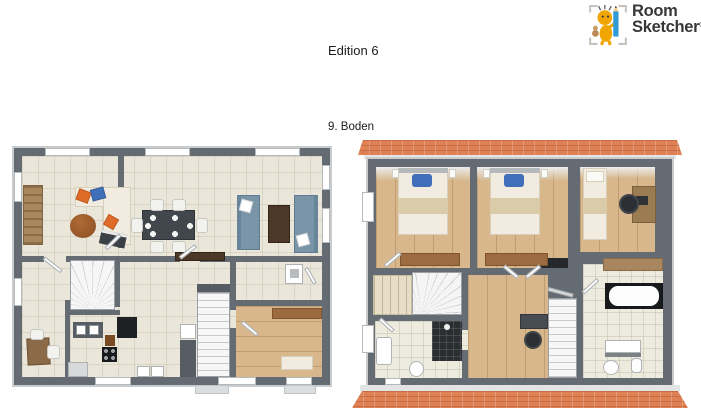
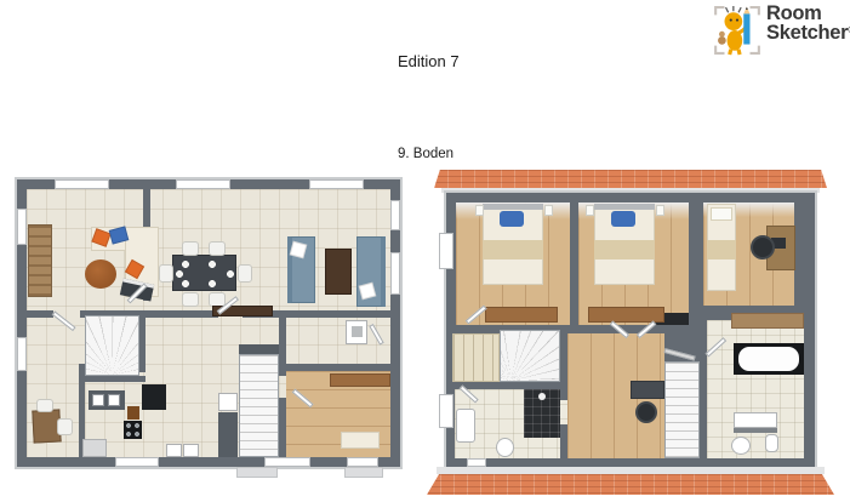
- Edition 6
+ Edition 7
  9. Boden
  Room
  Sketcher
